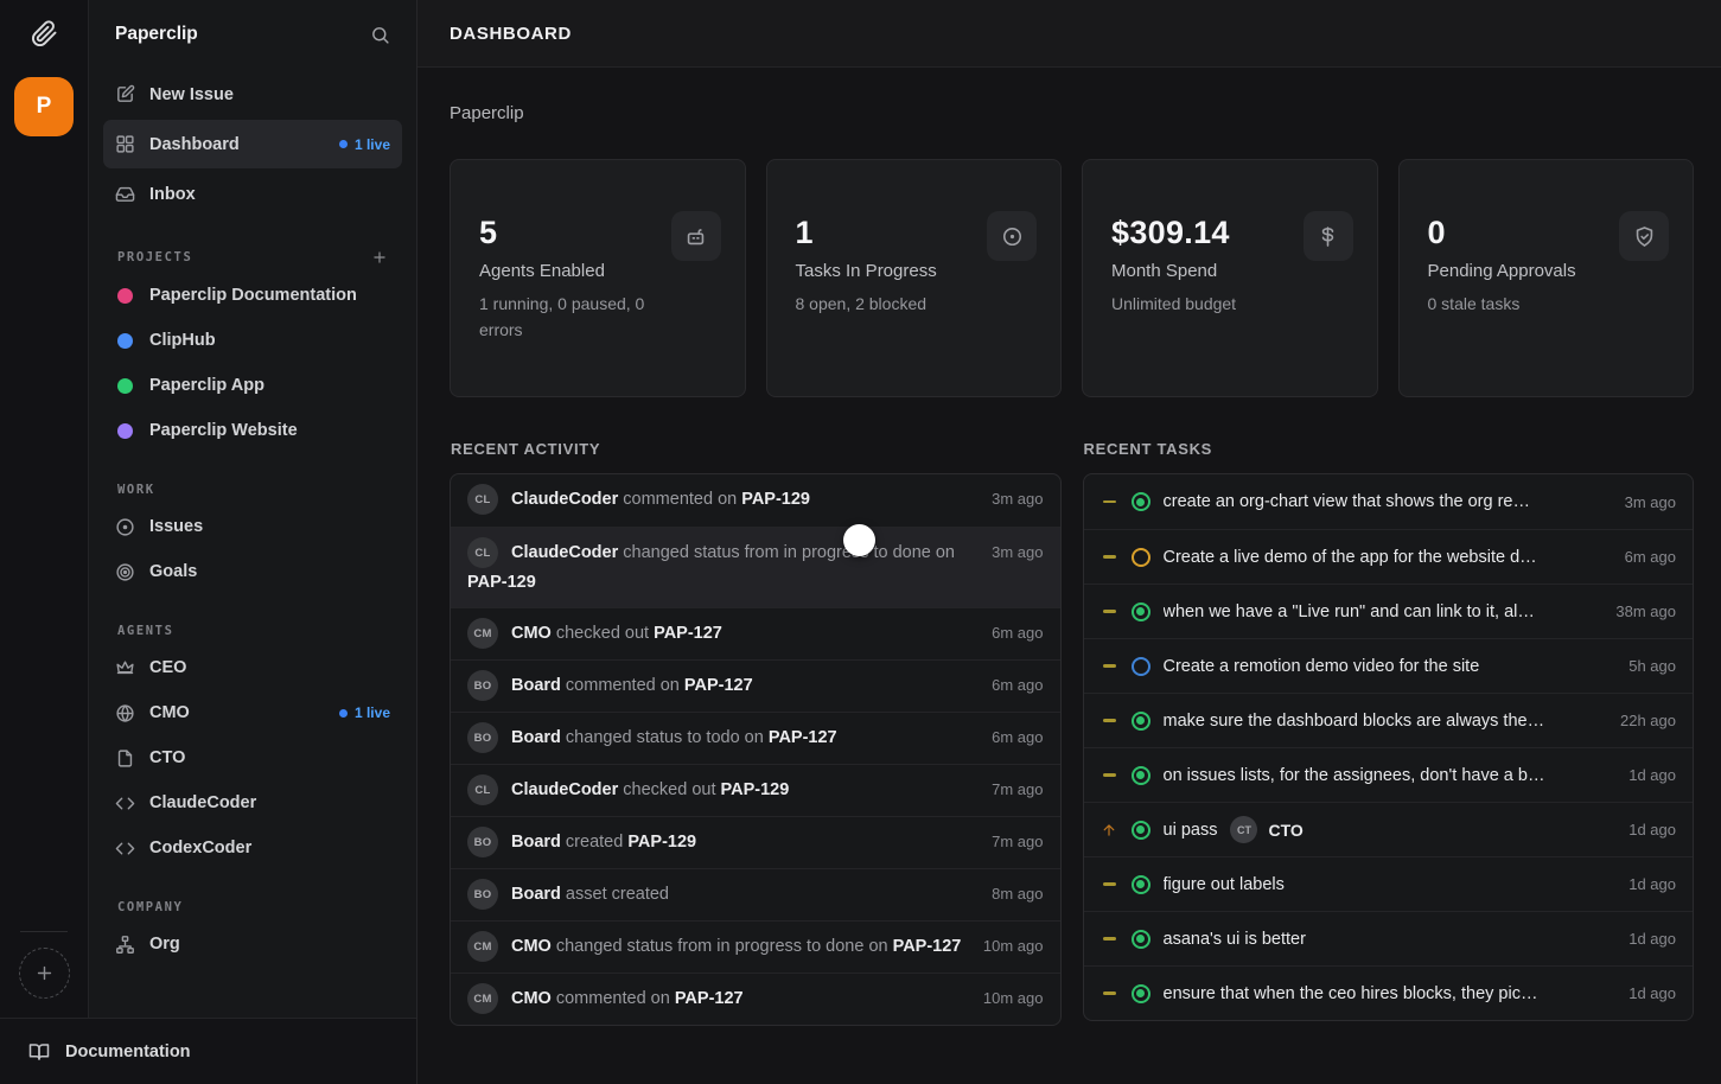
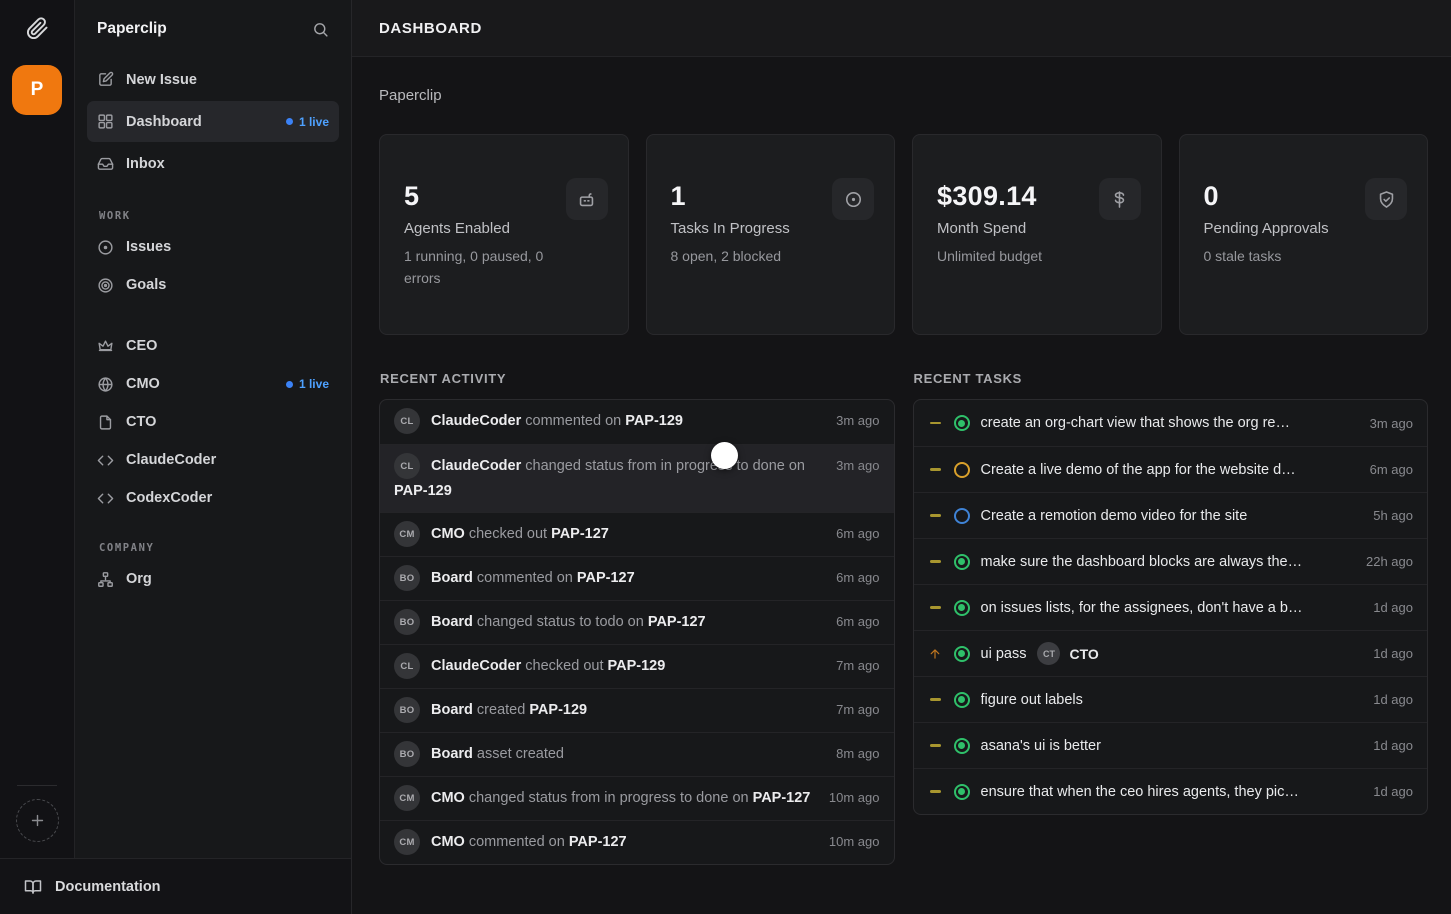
  P
  Paperclip
  New Issue
  Dashboard
  1 live
  Inbox
- PROJECTS
- Paperclip Documentation
- ClipHub
- Paperclip App
- Paperclip Website
  WORK
  Issues
  Goals
- AGENTS
  CEO
  CMO
  1 live
  CTO
  ClaudeCoder
  CodexCoder
  COMPANY
  Org
  Documentation
  DASHBOARD
  Paperclip
  5
  Agents Enabled
  1 running, 0 paused, 0 errors
  1
  Tasks In Progress
  8 open, 2 blocked
  $309.14
  Month Spend
  Unlimited budget
  0
  Pending Approvals
  0 stale tasks
  RECENT ACTIVITY
  CL ClaudeCoder commented on PAP-129
  3m ago
  CL ClaudeCoder changed status from in progre to done on PAP-129
  3m ago
  CM CMO checked out PAP-127
  6m ago
  BO Board commented on PAP-127
  6m ago
  BO Board changed status to todo on PAP-127
  6m ago
  CL ClaudeCoder checked out PAP-129
  7m ago
  BO Board created PAP-129
  7m ago
  BO Board asset created
  8m ago
  CM CMO changed status from in progress to done on PAP-127
  10m ago
  CM CMO commented on PAP-127
  10m ago
  RECENT TASKS
  create an org-chart view that shows the org re…
  3m ago
  Create a live demo of the app for the website d…
  6m ago
- when we have a "Live run" and can link to it, al…
- 38m ago
  Create a remotion demo video for the site
  5h ago
  make sure the dashboard blocks are always the…
  22h ago
  on issues lists, for the assignees, don't have a b…
  1d ago
  ui pass
  CT
  CTO
  1d ago
  figure out labels
  1d ago
  asana's ui is better
  1d ago
- ensure that when the ceo hires blocks, they pic…
+ ensure that when the ceo hires agents, they pic…
  1d ago
